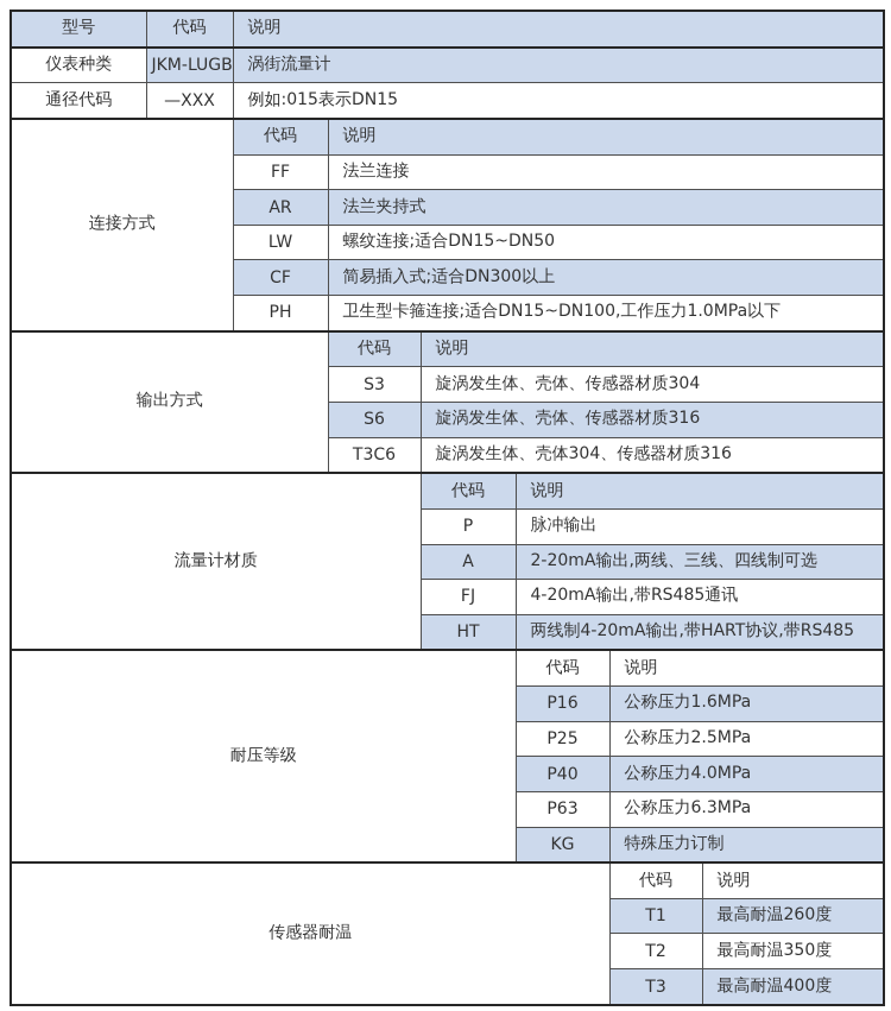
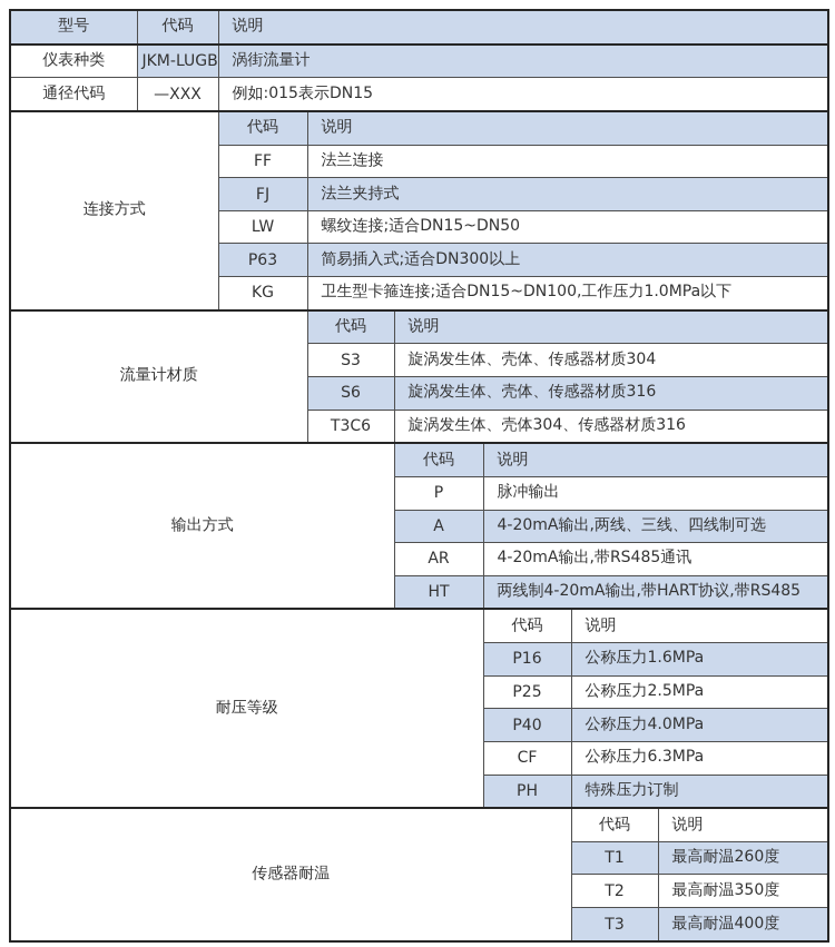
  型号	代码	说明
  仪表种类	JKM-LUGB	涡街流量计
  通径代码	—XXX	例如:015表示DN15
  连接方式	代码	说明
  FF	法兰连接
- AR	法兰夹持式
+ FJ	法兰夹持式
  LW	螺纹连接;适合DN15~DN50
- CF	简易插入式;适合DN300以上
+ P63	简易插入式;适合DN300以上
- PH	卫生型卡箍连接;适合DN15~DN100,工作压力1.0MPa以下
+ KG	卫生型卡箍连接;适合DN15~DN100,工作压力1.0MPa以下
- 输出方式	代码	说明
+ 流量计材质	代码	说明
  S3	旋涡发生体、壳体、传感器材质304
  S6	旋涡发生体、壳体、传感器材质316
  T3C6	旋涡发生体、壳体304、传感器材质316
- 流量计材质	代码	说明
+ 输出方式	代码	说明
  P	脉冲输出
- A	2-20mA输出,两线、三线、四线制可选
+ A	4-20mA输出,两线、三线、四线制可选
- FJ	4-20mA输出,带RS485通讯
+ AR	4-20mA输出,带RS485通讯
  HT	两线制4-20mA输出,带HART协议,带RS485
  耐压等级	代码	说明
  P16	公称压力1.6MPa
  P25	公称压力2.5MPa
  P40	公称压力4.0MPa
- P63	公称压力6.3MPa
+ CF	公称压力6.3MPa
- KG	特殊压力订制
+ PH	特殊压力订制
  传感器耐温	代码	说明
  T1	最高耐温260度
  T2	最高耐温350度
  T3	最高耐温400度
